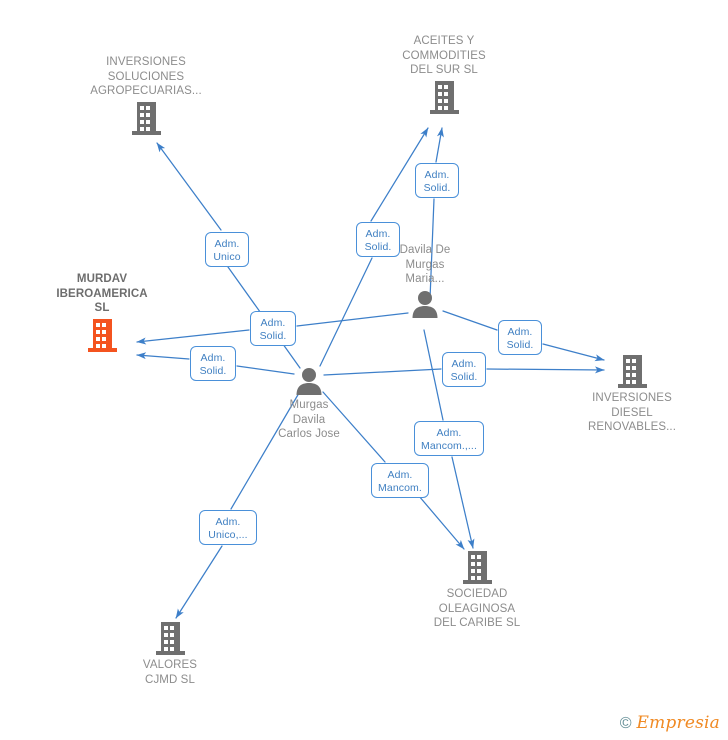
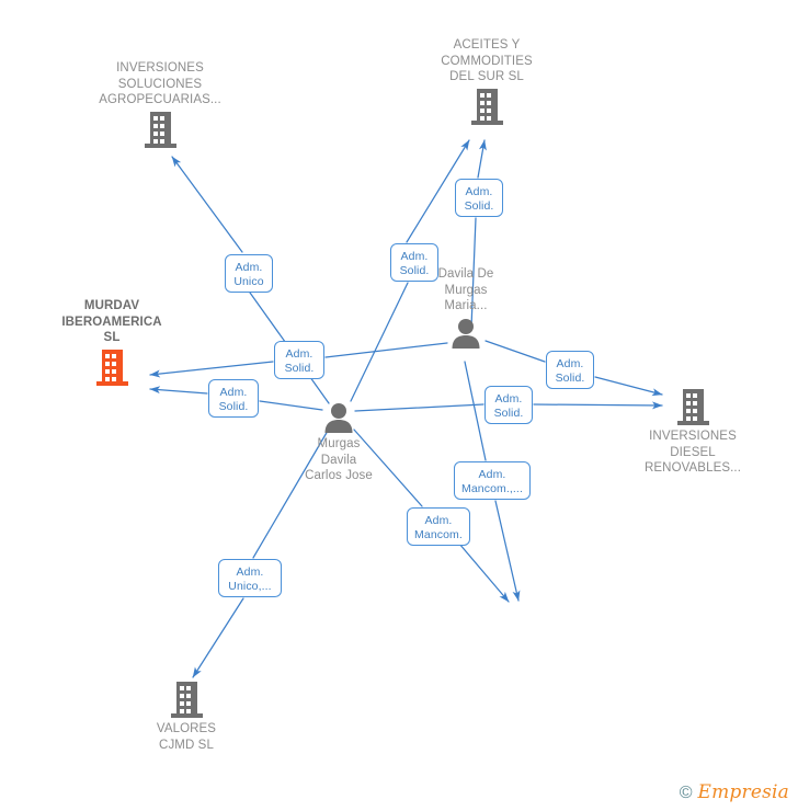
  INVERSIONES
  SOLUCIONES
  AGROPECUARIAS...
  ACEITES Y
  COMMODITIES
  DEL SUR SL
  MURDAV
  IBEROAMERICA
  SL
  Davila De
  Murgas
  Maria...
  Murgas
  Davila
  Carlos Jose
  INVERSIONES
  DIESEL
  RENOVABLES...
- SOCIEDAD
- OLEAGINOSA
- DEL CARIBE SL
  VALORES
  CJMD SL
  Adm.
  Unico
  Adm.
  Solid.
  Adm.
  Solid.
  Adm.
  Solid.
  Adm.
  Solid.
  Adm.
  Solid.
  Adm.
  Solid.
  Adm.
  Mancom.,...
  Adm.
  Mancom.
  Adm.
  Unico,...
  ©
  Empresia
